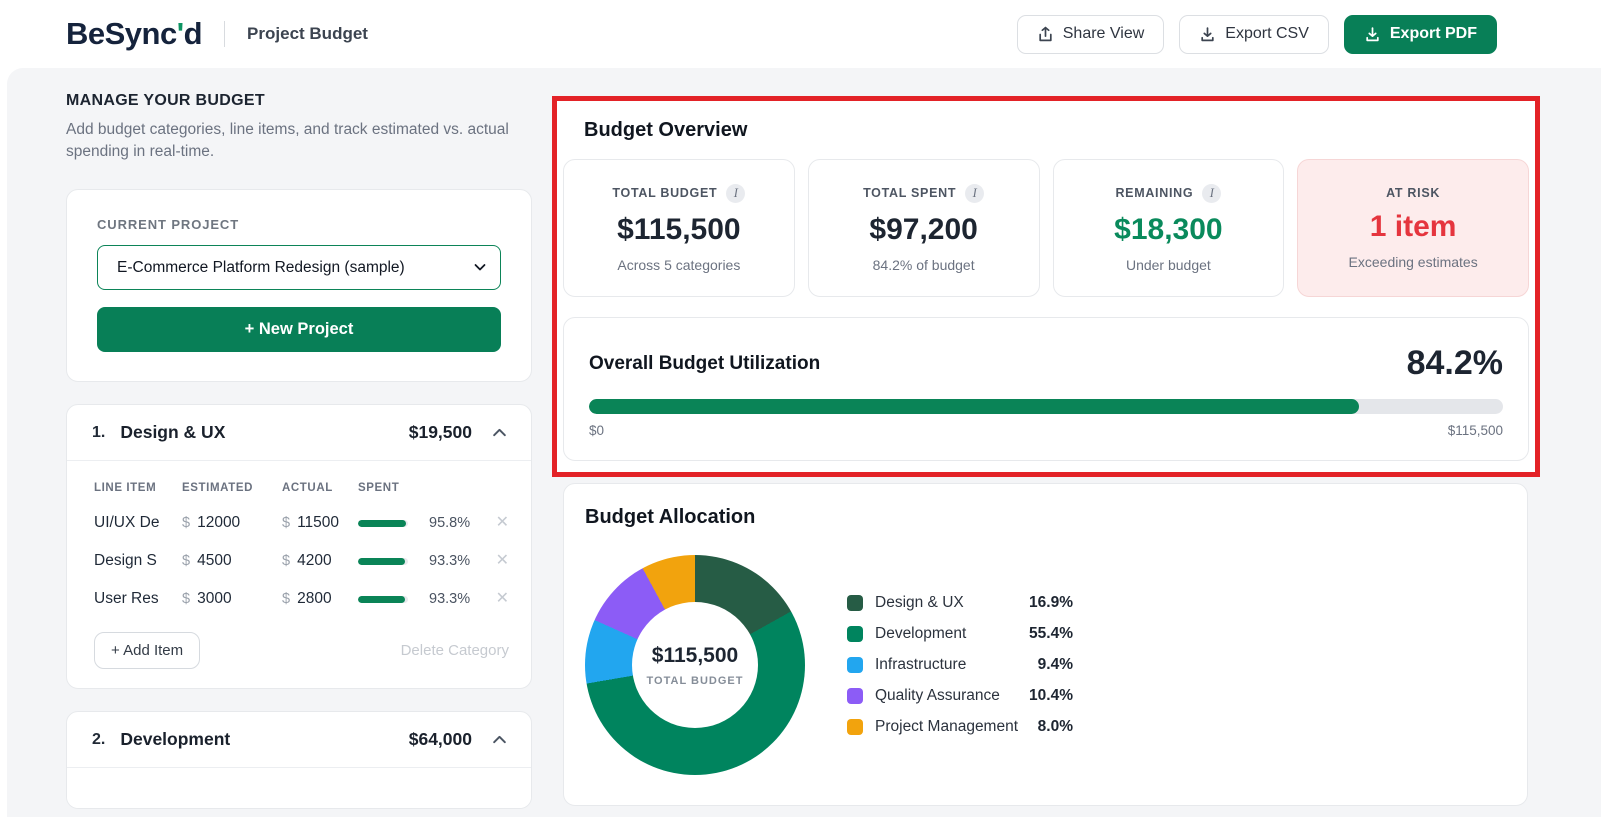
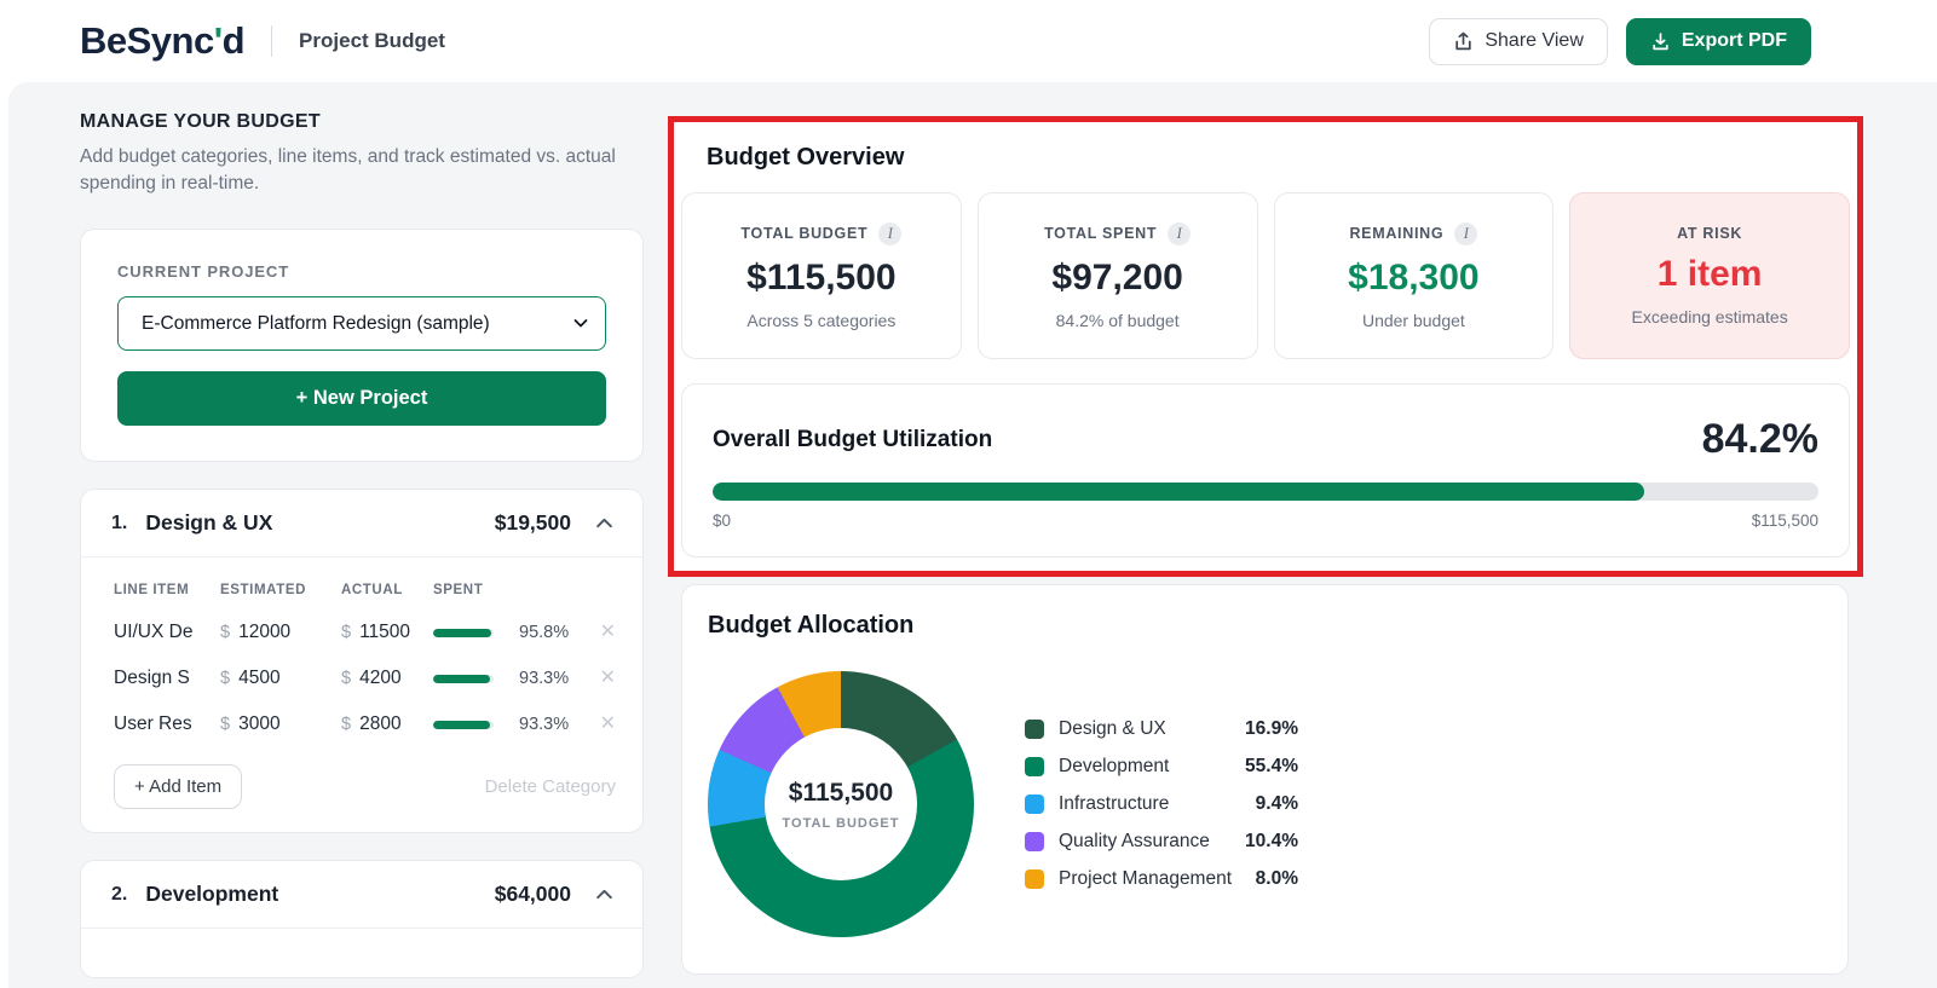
  BeSync'd
  Project Budget
  Share View
- Export CSV
  Export PDF
  MANAGE YOUR BUDGET
  Add budget categories, line items, and track estimated vs. actual spending in real-time.
  CURRENT PROJECT
  E-Commerce Platform Redesign (sample)
  + New Project
  1.
  Design & UX
  $19,500
  LINE ITEM
  ESTIMATED
  ACTUAL
  SPENT
  UI/UX De
  $
  12000
  $
  11500
  95.8%
  ✕
  Design S
  $
  4500
  $
  4200
  93.3%
  ✕
  User Res
  $
  3000
  $
  2800
  93.3%
  ✕
  + Add Item
  Delete Category
  2.
  Development
  $64,000
  Budget Overview
  TOTAL BUDGET
  I
  $115,500
  Across 5 categories
  TOTAL SPENT
  I
  $97,200
  84.2% of budget
  REMAINING
  I
  $18,300
  Under budget
  AT RISK
  1 item
  Exceeding estimates
  Overall Budget Utilization
  84.2%
  $0
  $115,500
  Budget Allocation
  $115,500
  TOTAL BUDGET
  Design & UX
  16.9%
  Development
  55.4%
  Infrastructure
  9.4%
  Quality Assurance
  10.4%
  Project Management
  8.0%
